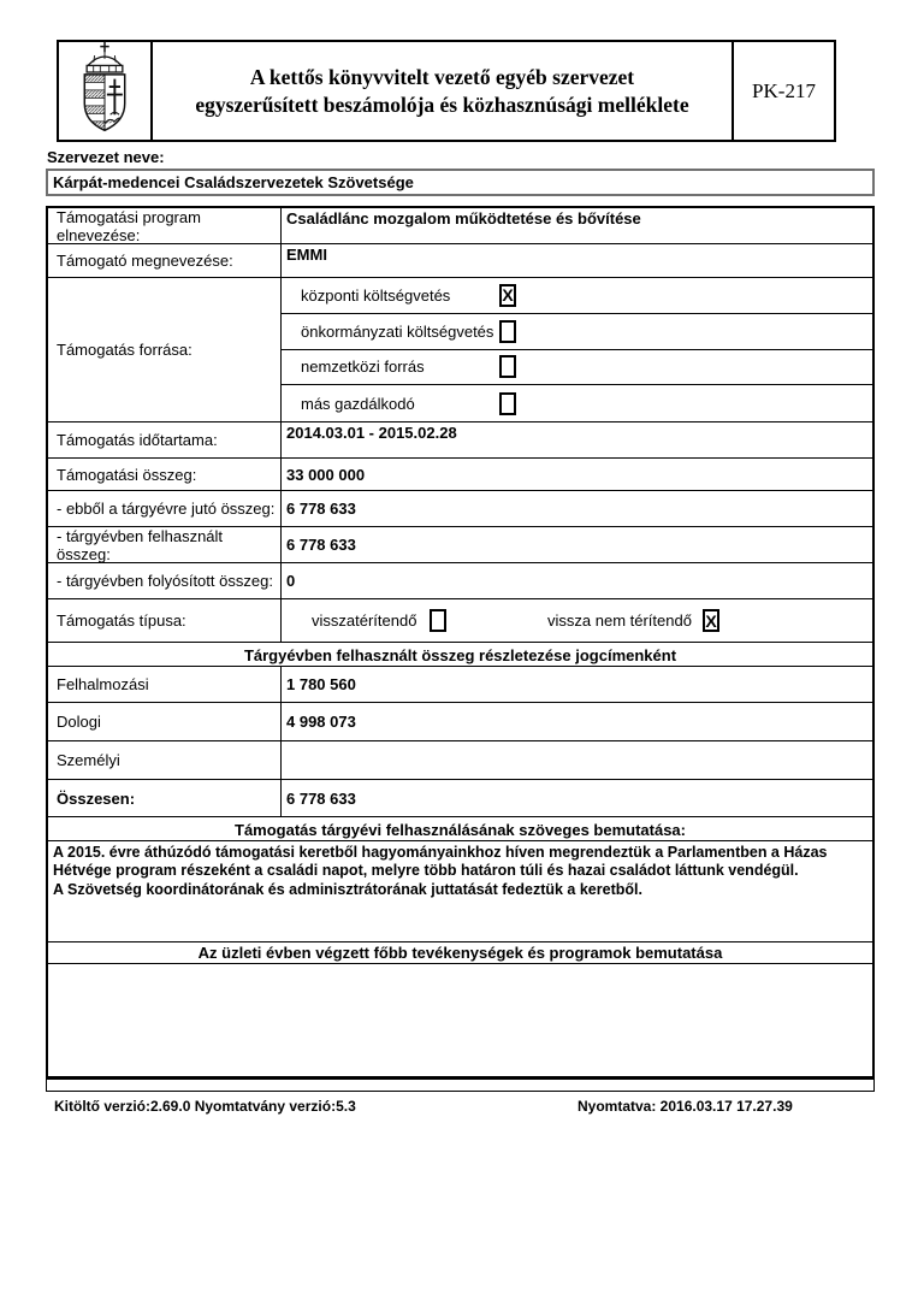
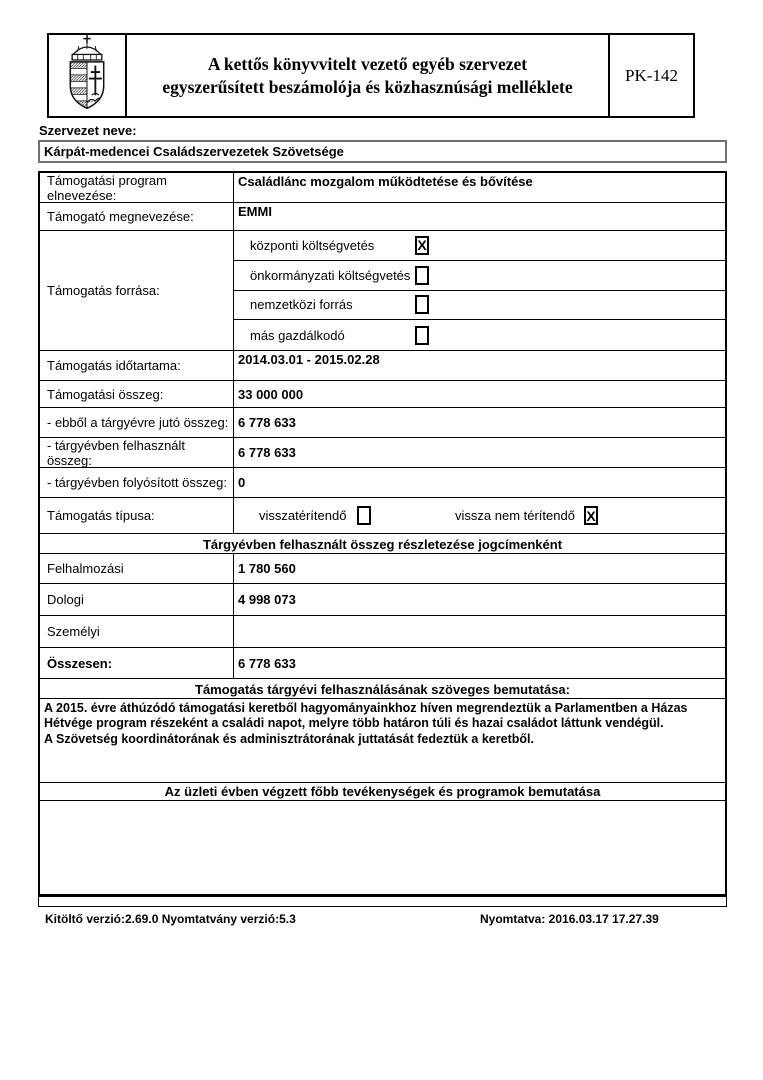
  A kettős könyvvitelt vezető egyéb szervezet
  egyszerűsített beszámolója és közhasznúsági melléklete
- PK-217
+ PK-142
  Szervezet neve:
  Kárpát-medencei Családszervezetek Szövetsége
  Támogatási program elnevezése:
  Családlánc mozgalom működtetése és bővítése
  Támogató megnevezése:
  EMMI
  Támogatás forrása:
  központi költségvetés
  X
  önkormányzati költségvetés
  nemzetközi forrás
  más gazdálkodó
  Támogatás időtartama:
  2014.03.01 - 2015.02.28
  Támogatási összeg:
  33 000 000
  - ebből a tárgyévre jutó összeg:
  6 778 633
  - tárgyévben felhasznált összeg:
  6 778 633
  - tárgyévben folyósított összeg:
  0
  Támogatás típusa:
  visszatérítendő
  vissza nem térítendő
  X
  Tárgyévben felhasznált összeg részletezése jogcímenként
  Felhalmozási
  1 780 560
  Dologi
  4 998 073
  Személyi
  Összesen:
  6 778 633
  Támogatás tárgyévi felhasználásának szöveges bemutatása:
  A 2015. évre áthúzódó támogatási keretből hagyományainkhoz híven megrendeztük a Parlamentben a Házas Hétvége program részeként a családi napot, melyre több határon túli és hazai családot láttunk vendégül.
  A Szövetség koordinátorának és adminisztrátorának juttatását fedeztük a keretből.
  Az üzleti évben végzett főbb tevékenységek és programok bemutatása
  Kitöltő verzió:2.69.0 Nyomtatvány verzió:5.3
  Nyomtatva: 2016.03.17 17.27.39
